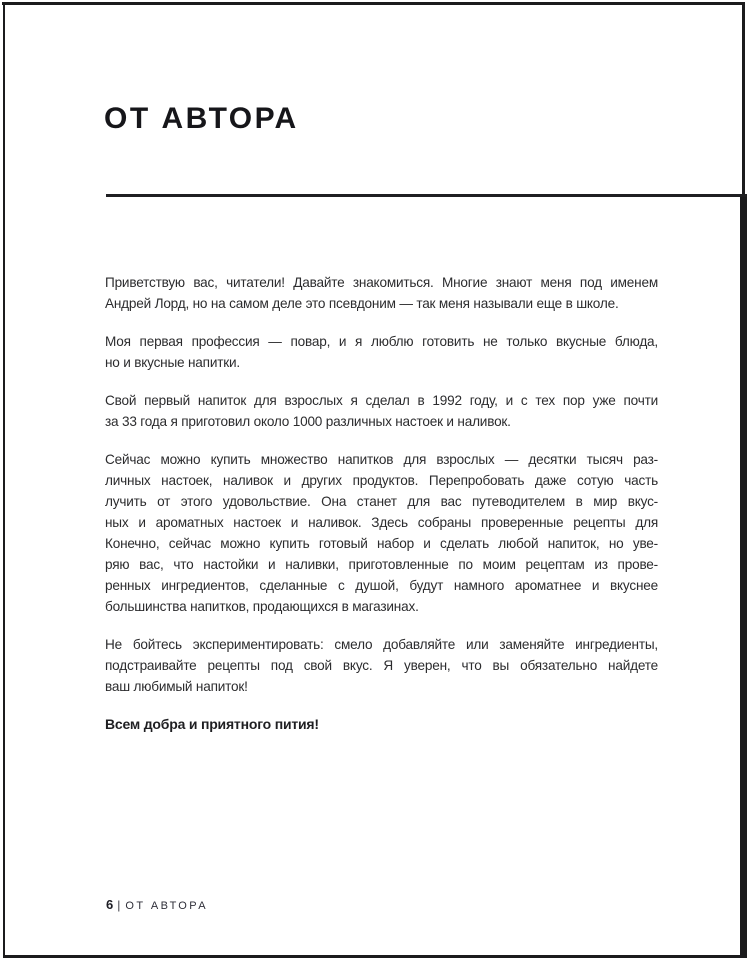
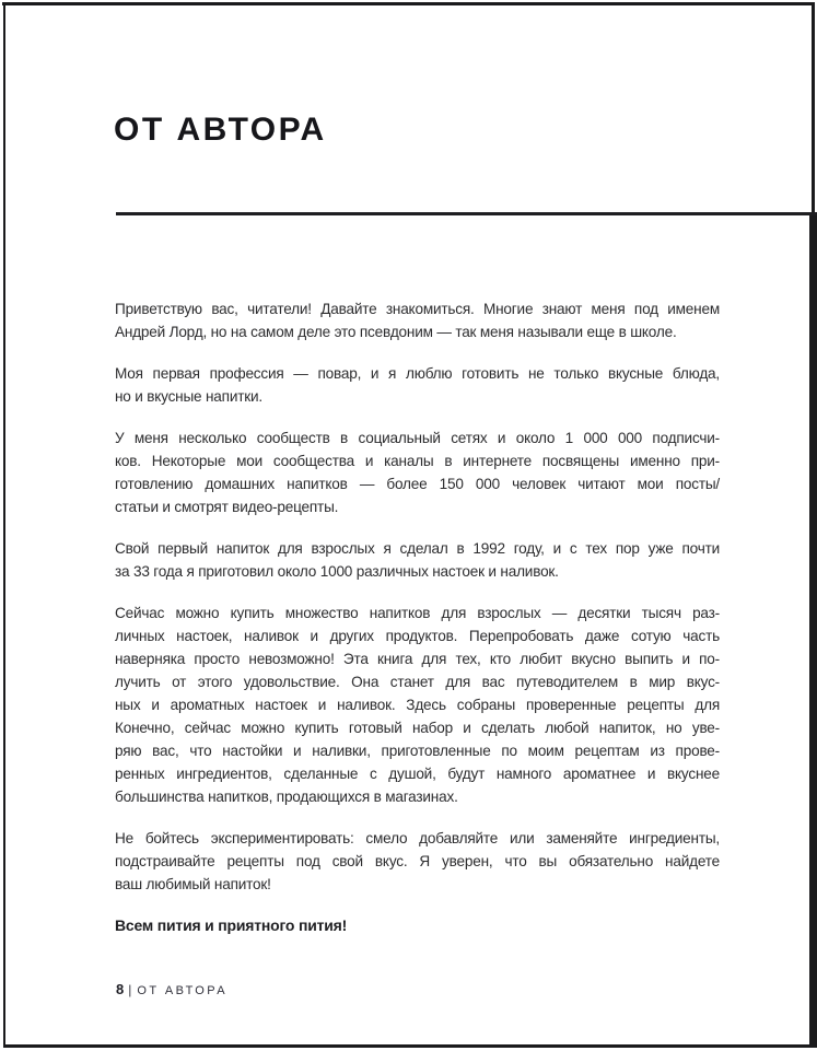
  ОТ АВТОРА
  Приветствую вас, читатели! Давайте знакомиться. Многие знают меня под именем
  Андрей Лорд, но на самом деле это псевдоним — так меня называли еще в школе.
  Моя первая профессия — повар, и я люблю готовить не только вкусные блюда,
  но и вкусные напитки.
+ У меня несколько сообществ в социальный сетях и около 1 000 000 подписчи-
+ ков. Некоторые мои сообщества и каналы в интернете посвящены именно при-
+ готовлению домашних напитков — более 150 000 человек читают мои посты/
+ статьи и смотрят видео-рецепты.
  Свой первый напиток для взрослых я сделал в 1992 году, и с тех пор уже почти
  за 33 года я приготовил около 1000 различных настоек и наливок.
  Сейчас можно купить множество напитков для взрослых — десятки тысяч раз-
  личных настоек, наливок и других продуктов. Перепробовать даже сотую часть
+ наверняка просто невозможно! Эта книга для тех, кто любит вкусно выпить и по-
  лучить от этого удовольствие. Она станет для вас путеводителем в мир вкус-
  ных и ароматных настоек и наливок. Здесь собраны проверенные рецепты для
  Конечно, сейчас можно купить готовый набор и сделать любой напиток, но уве-
  ряю вас, что настойки и наливки, приготовленные по моим рецептам из прове-
  ренных ингредиентов, сделанные с душой, будут намного ароматнее и вкуснее
  большинства напитков, продающихся в магазинах.
  Не бойтесь экспериментировать: смело добавляйте или заменяйте ингредиенты,
  подстраивайте рецепты под свой вкус. Я уверен, что вы обязательно найдете
  ваш любимый напиток!
- Всем добра и приятного пития!
+ Всем пития и приятного пития!
- 6 | ОТ АВТОРА
+ 8 | ОТ АВТОРА
